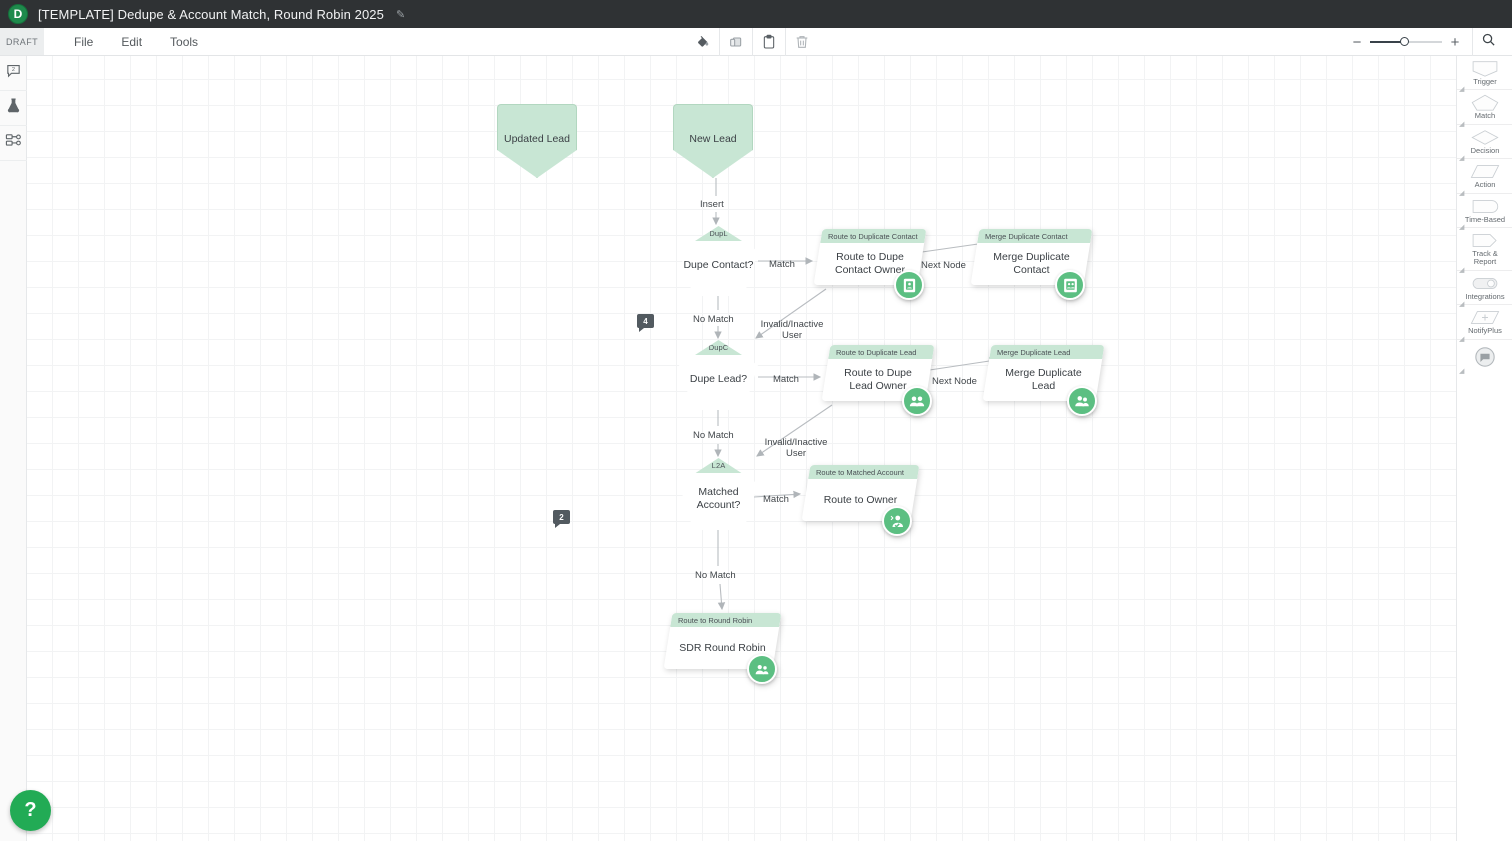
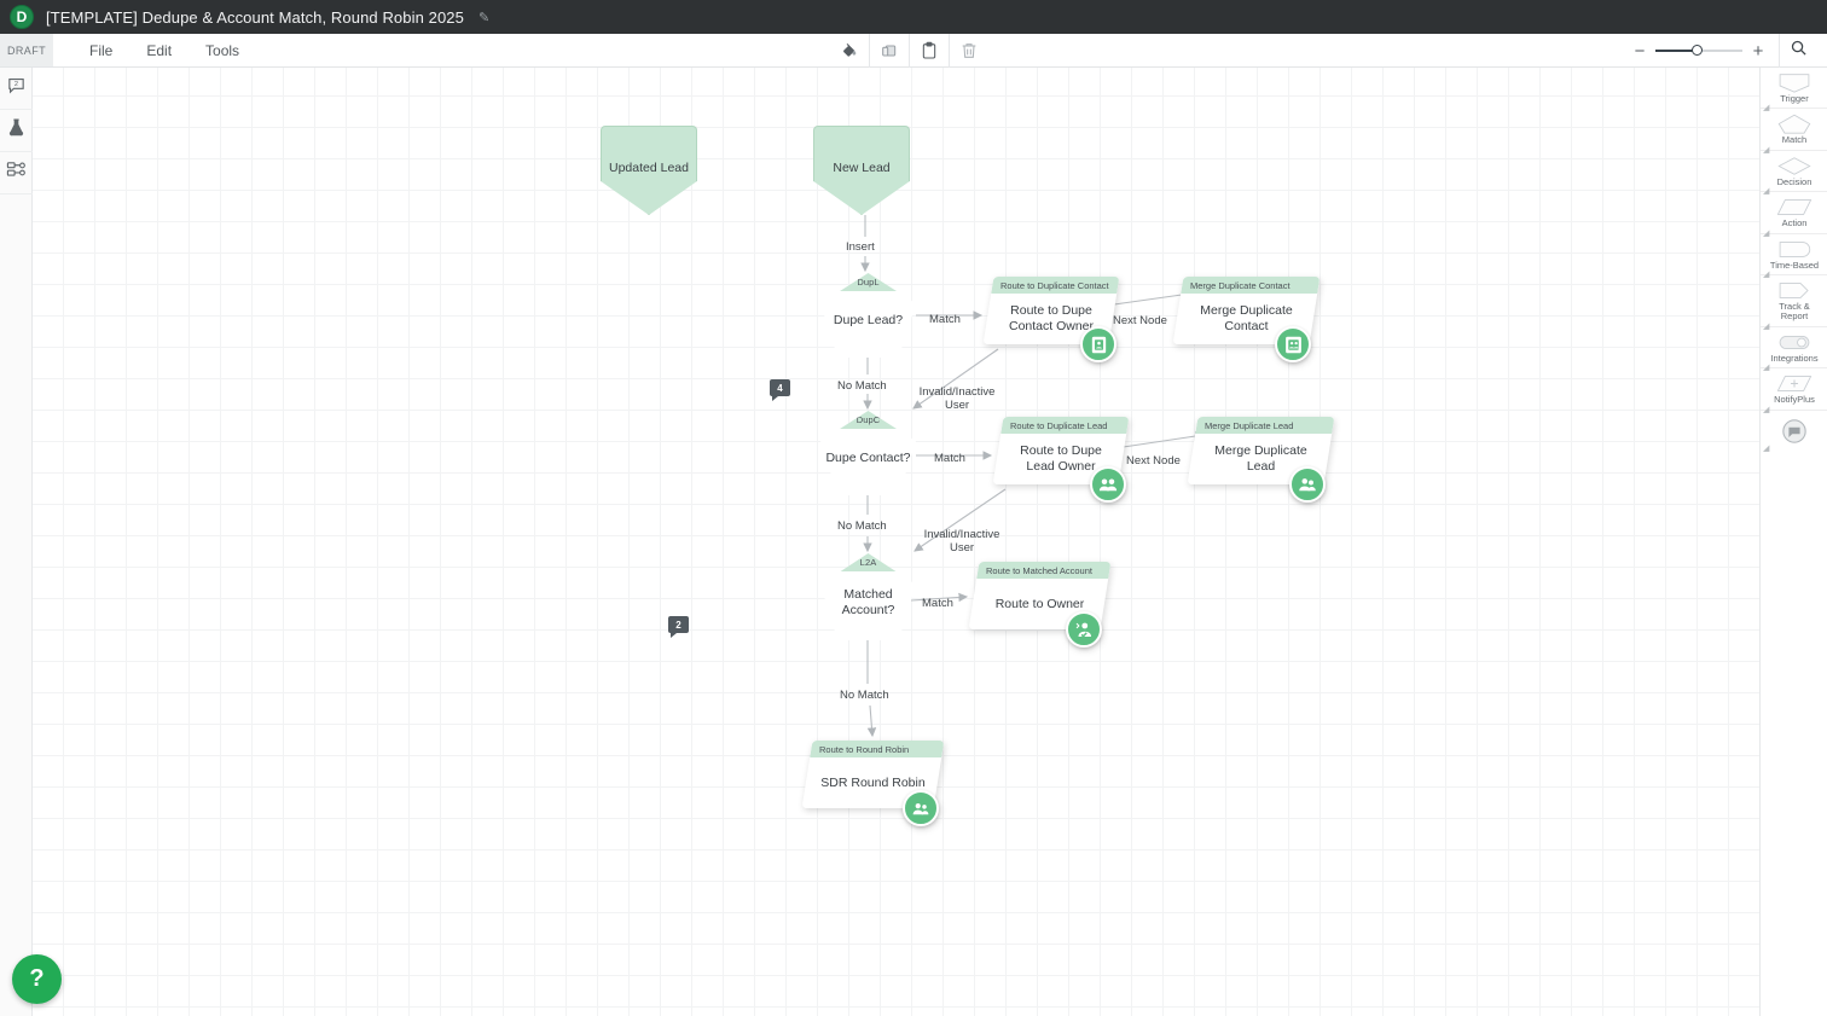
  D
  [TEMPLATE] Dedupe & Account Match, Round Robin 2025
  ✎
  DRAFT
  File
  Edit
  Tools
  −
  +
  Updated Lead
  New Lead
  DupL
- Dupe Contact?
+ Dupe Lead?
  DupC
- Dupe Lead?
+ Dupe Contact?
  L2A
  Matched
  Account?
  Route to Duplicate Contact
  Route to Dupe
  Contact Owne
  Merge Duplicate Contact
  Merge Duplicate Contact
  Route to Duplicate Lead
  Route to Dupe
  Lead Owner
  Merge Duplicate Lead
  Merge Duplicate Lead
  Route to Matched Account
  Route to Owner
  Route to Round Robin
  SDR Round Robin
  Insert
  Match
  Next Node
  No Match
  Invalid/Inactive
  User
  Match
  Next Node
  No Match
  Invalid/Inactive
  User
  Match
  No Match
  4
  2
  Trigger
  Match
  Decision
  Action
  Time-Based
  Track &
  Report
  Integrations
  NotifyPlus
  ?
